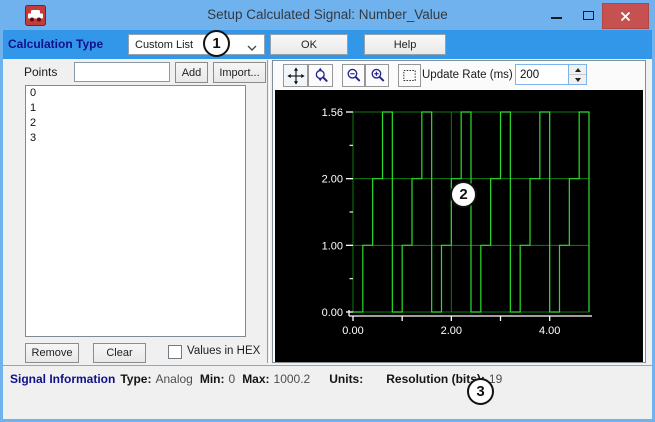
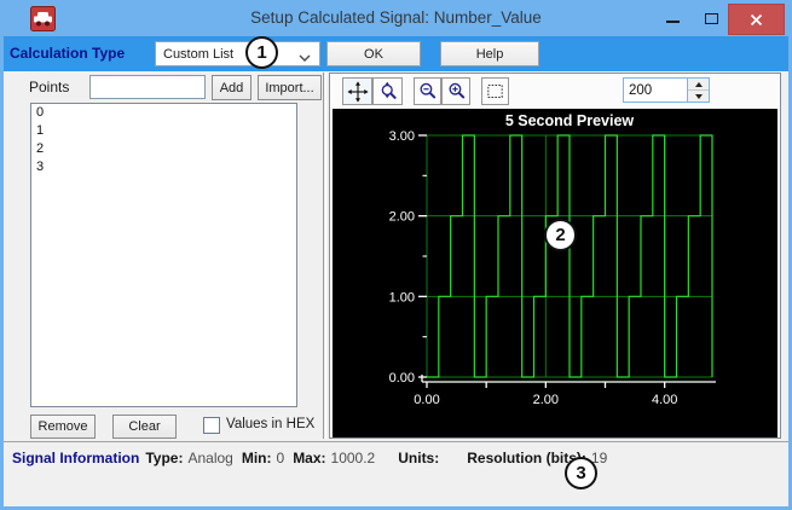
  Setup Calculated Signal: Number_Value
  Calculation Type
  Custom List
  OK
  Help
  Points
  Add
  Import...
  0
  1
  2
  3
  Remove
  Clear
  Values in HEX
- Update Rate (ms)
  200
+ 5 Second Preview
  0.00
  1.00
  2.00
- 1.56
+ 3.00
  0.00
  2.00
  4.00
  Signal Information Type: Analog Min: 0 Max: 1000.2 Units: Resolution (bit 19
  1
  2
  3
